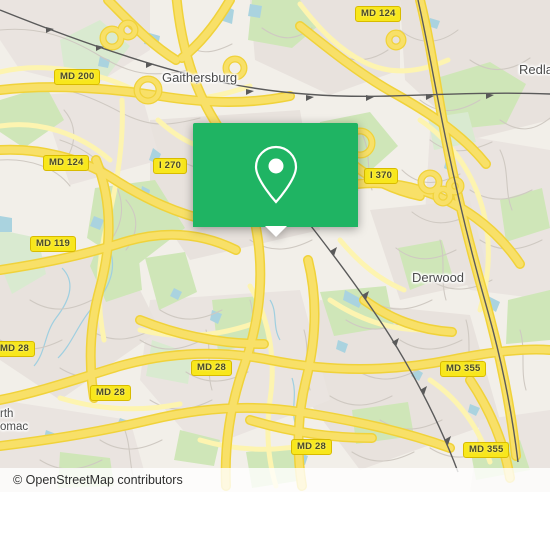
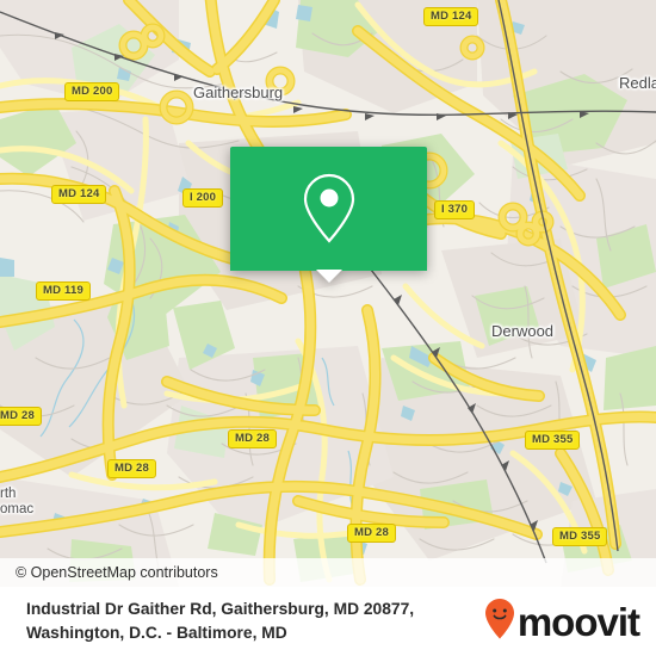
  MD 124
  MD 200
  MD 124
- I 270
+ I 200
  I 370
  MD 119
  MD 28
  MD 28
  MD 355
  MD 28
  MD 28
  MD 355
  Gaithersburg
  Redla
  Derwood
  rth
  omac
  © OpenStreetMap contributors
+ Industrial Dr Gaither Rd, Gaithersburg, MD 20877,
+ Washington, D.C. - Baltimore, MD
+ moovit
